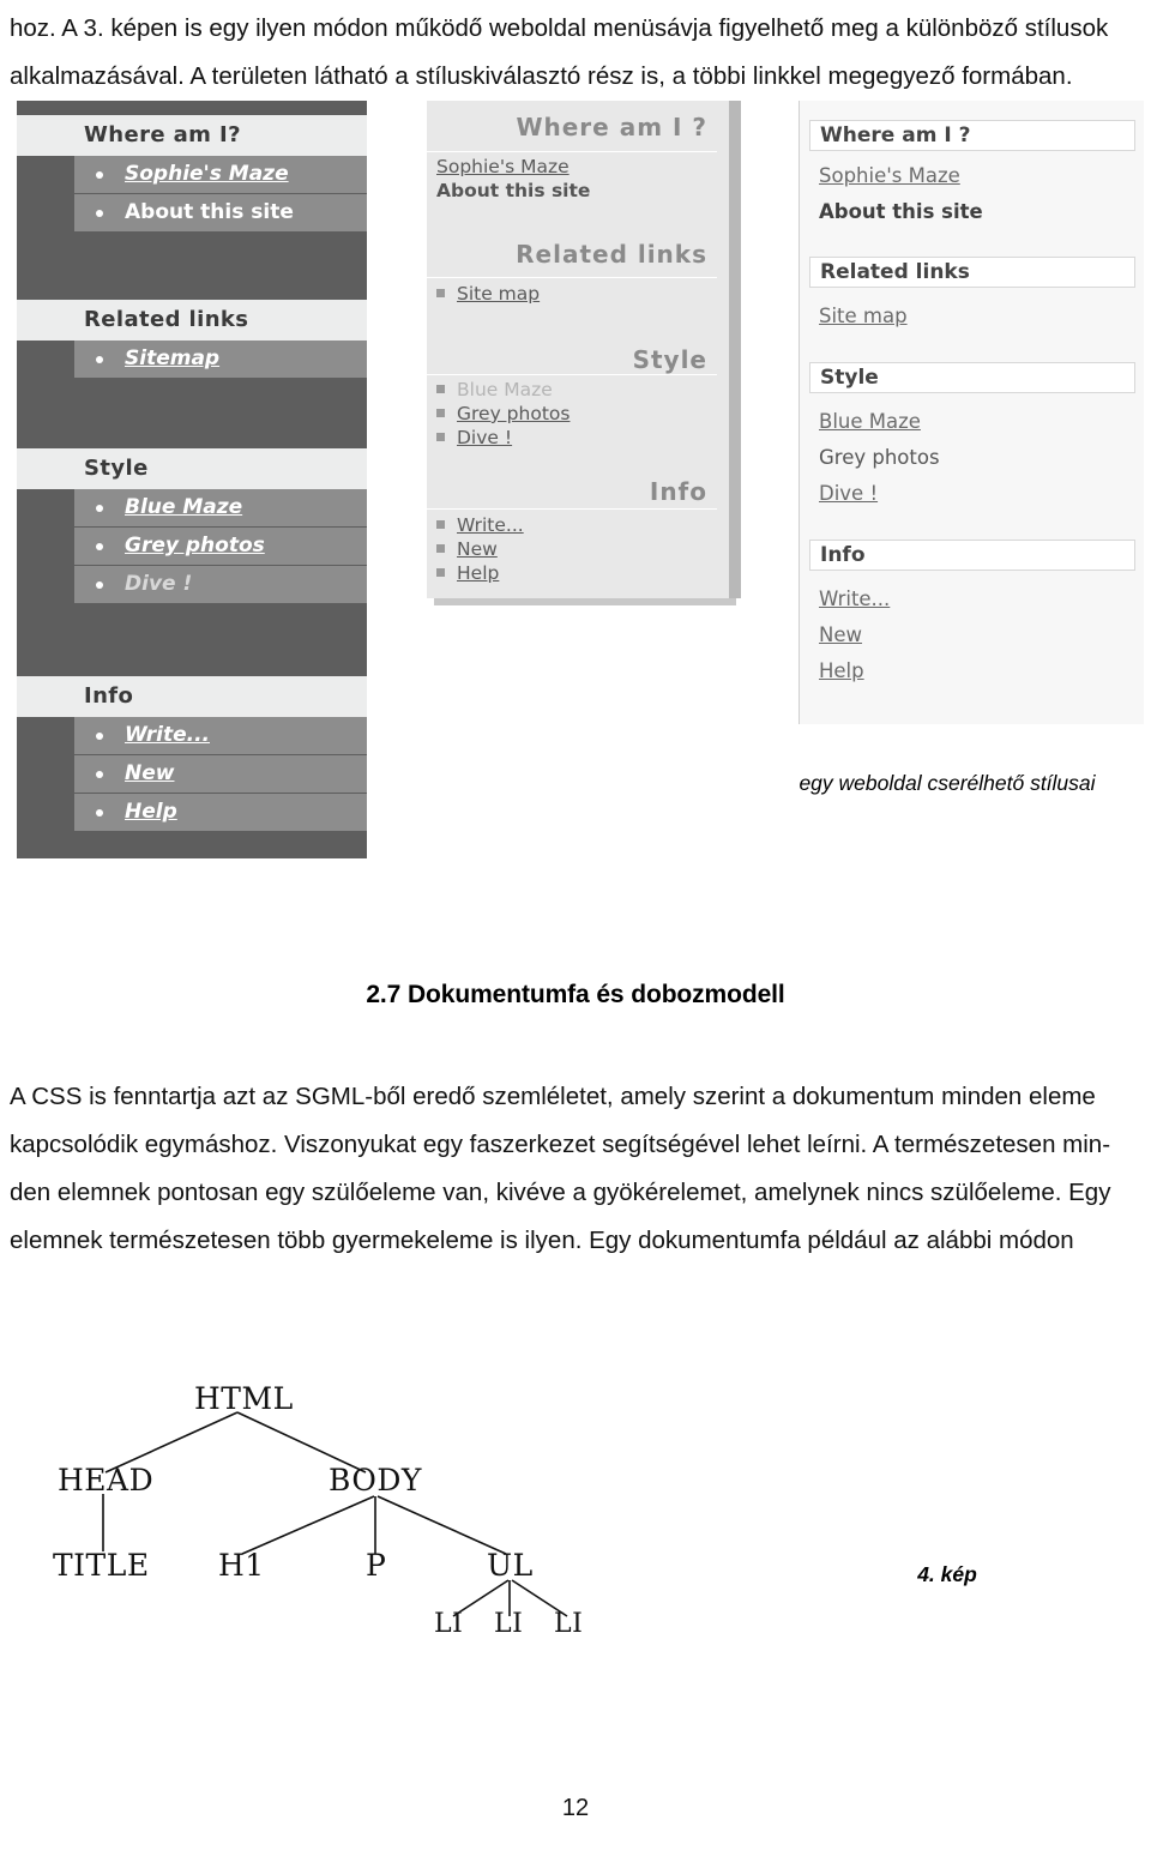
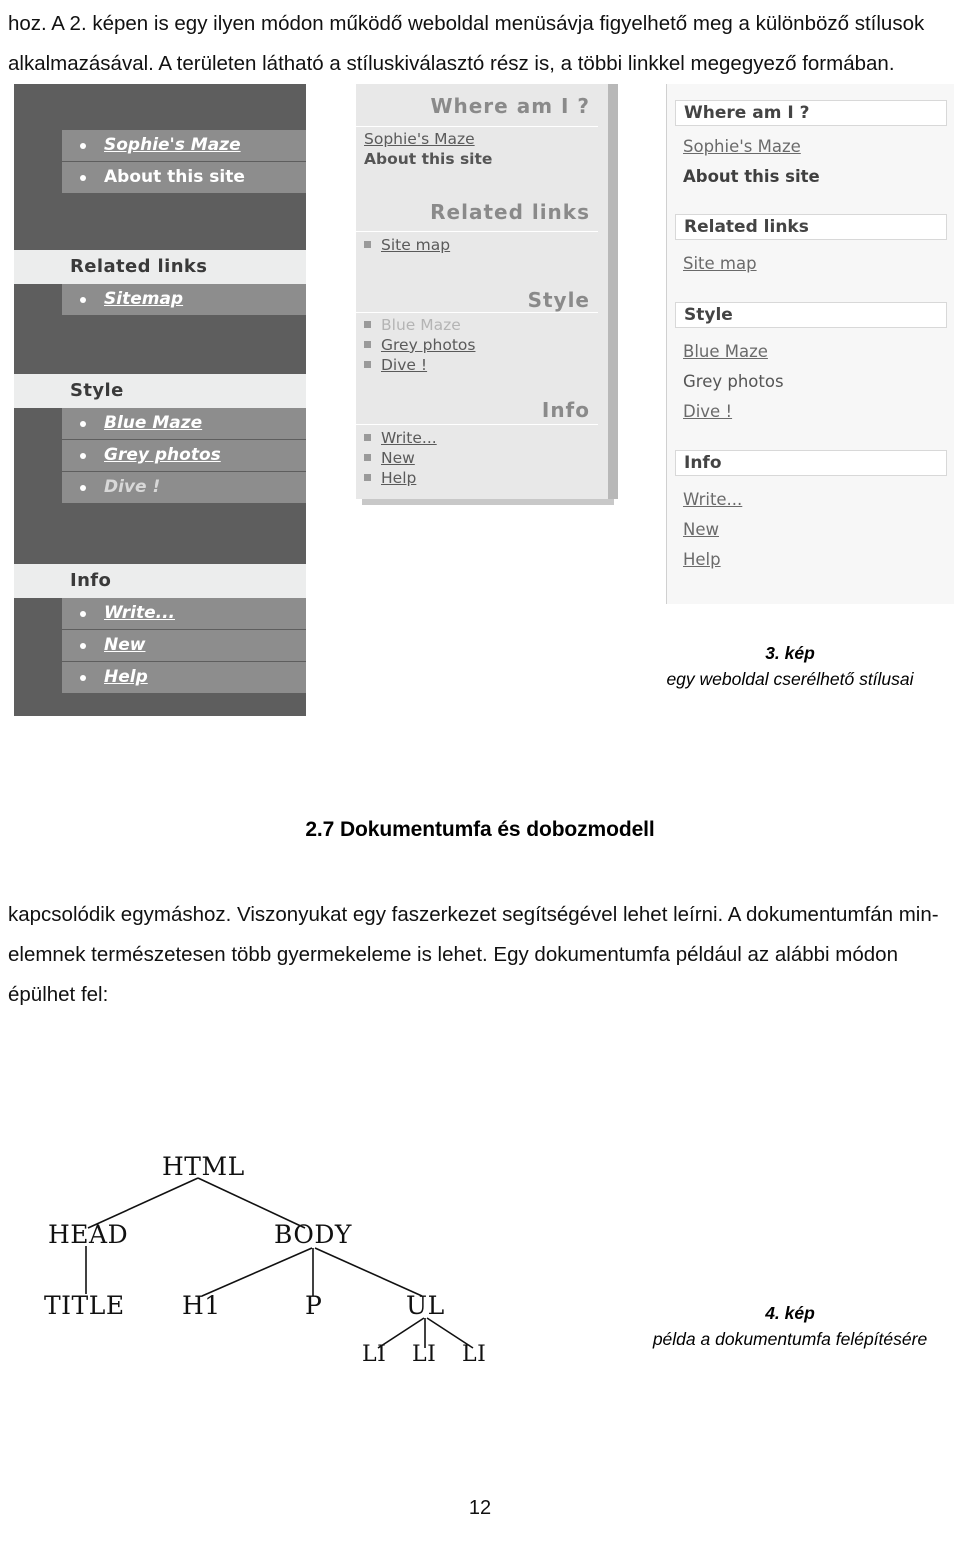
- hoz. A 3. képen is egy ilyen módon működő weboldal menüsávja figyelhető meg a különböző stílusok
+ hoz. A 2. képen is egy ilyen módon működő weboldal menüsávja figyelhető meg a különböző stílusok
  alkalmazásával. A területen látható a stíluskiválasztó rész is, a többi linkkel megegyező formában.
- Where am I?
  Sophie's Maze
  About this site
  Related links
  Sitemap
  Style
  Blue Maze
  Grey photos
  Dive !
  Info
  Write...
  New
  Help
  Where am I ?
  Sophie's Maze
  About this site
  Related links
  Site map
  Style
  Blue Maze
  Grey photos
  Dive !
  Info
  Write...
  New
  Help
  Where am I ?
  Sophie's Maze
  About this site
  Related links
  Site map
  Style
  Blue Maze
  Grey photos
  Dive !
  Info
  Write...
  New
  Help
+ 3. kép
  egy weboldal cserélhető stílusai
  2.7 Dokumentumfa és dobozmodell
- A CSS is fenntartja azt az SGML-ből eredő szemléletet, amely szerint a dokumentum minden eleme
- kapcsolódik egymáshoz. Viszonyukat egy faszerkezet segítségével lehet leírni. A természetesen min-
+ kapcsolódik egymáshoz. Viszonyukat egy faszerkezet segítségével lehet leírni. A dokumentumfán min-
- den elemnek pontosan egy szülőeleme van, kivéve a gyökérelemet, amelynek nincs szülőeleme. Egy
- elemnek természetesen több gyermekeleme is ilyen. Egy dokumentumfa például az alábbi módon
+ elemnek természetesen több gyermekeleme is lehet. Egy dokumentumfa például az alábbi módon
+ épülhet fel:
  HTML
  HEAD
  BODY
  TITLE
  H1
  P
  UL
  LI
  LI
  LI
  4. kép
+ példa a dokumentumfa felépítésére
  12
